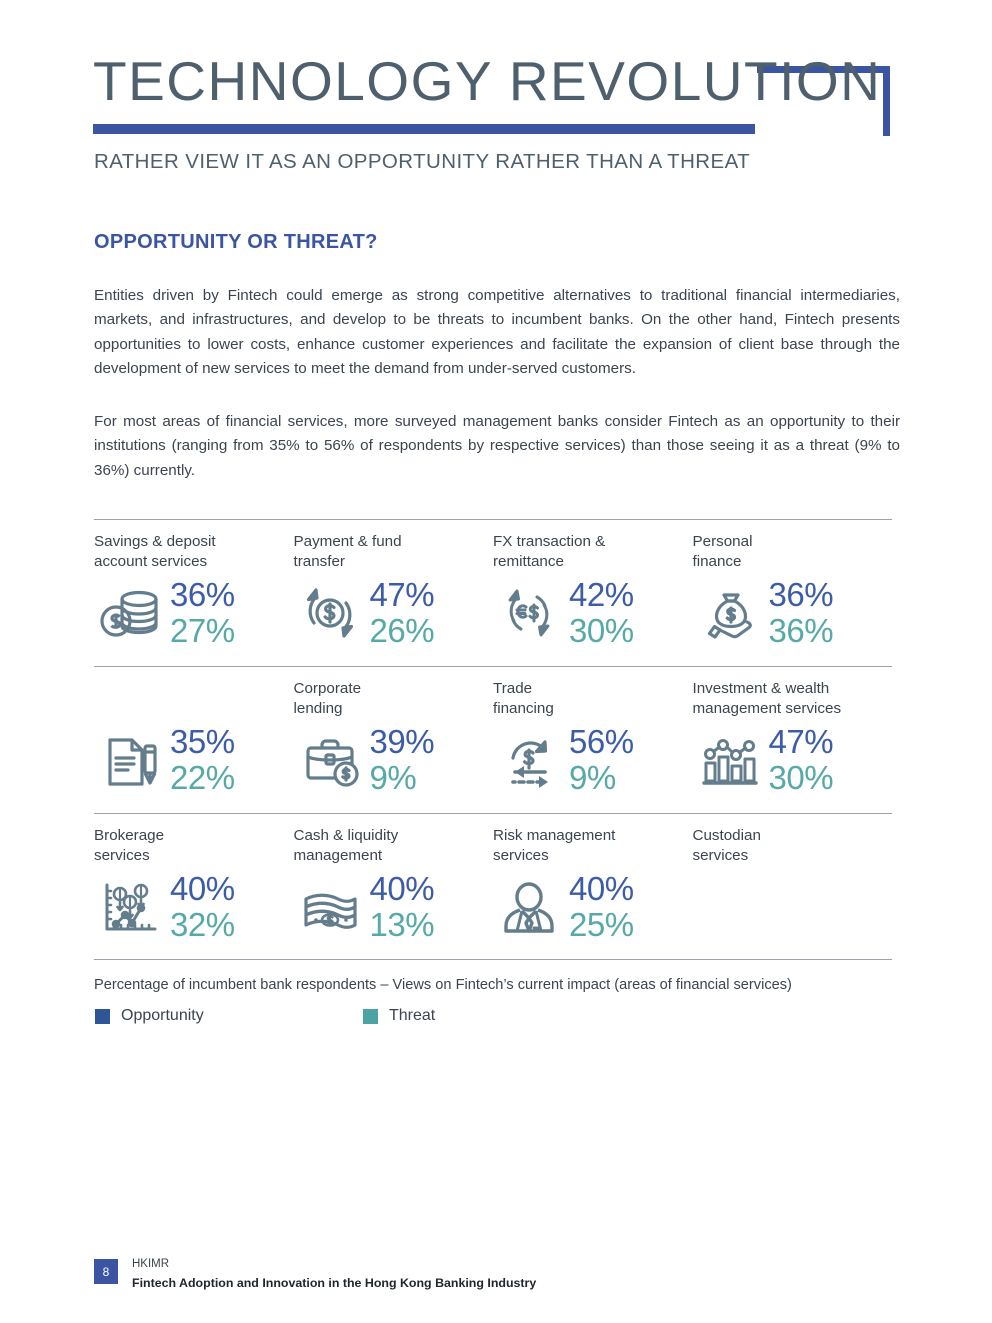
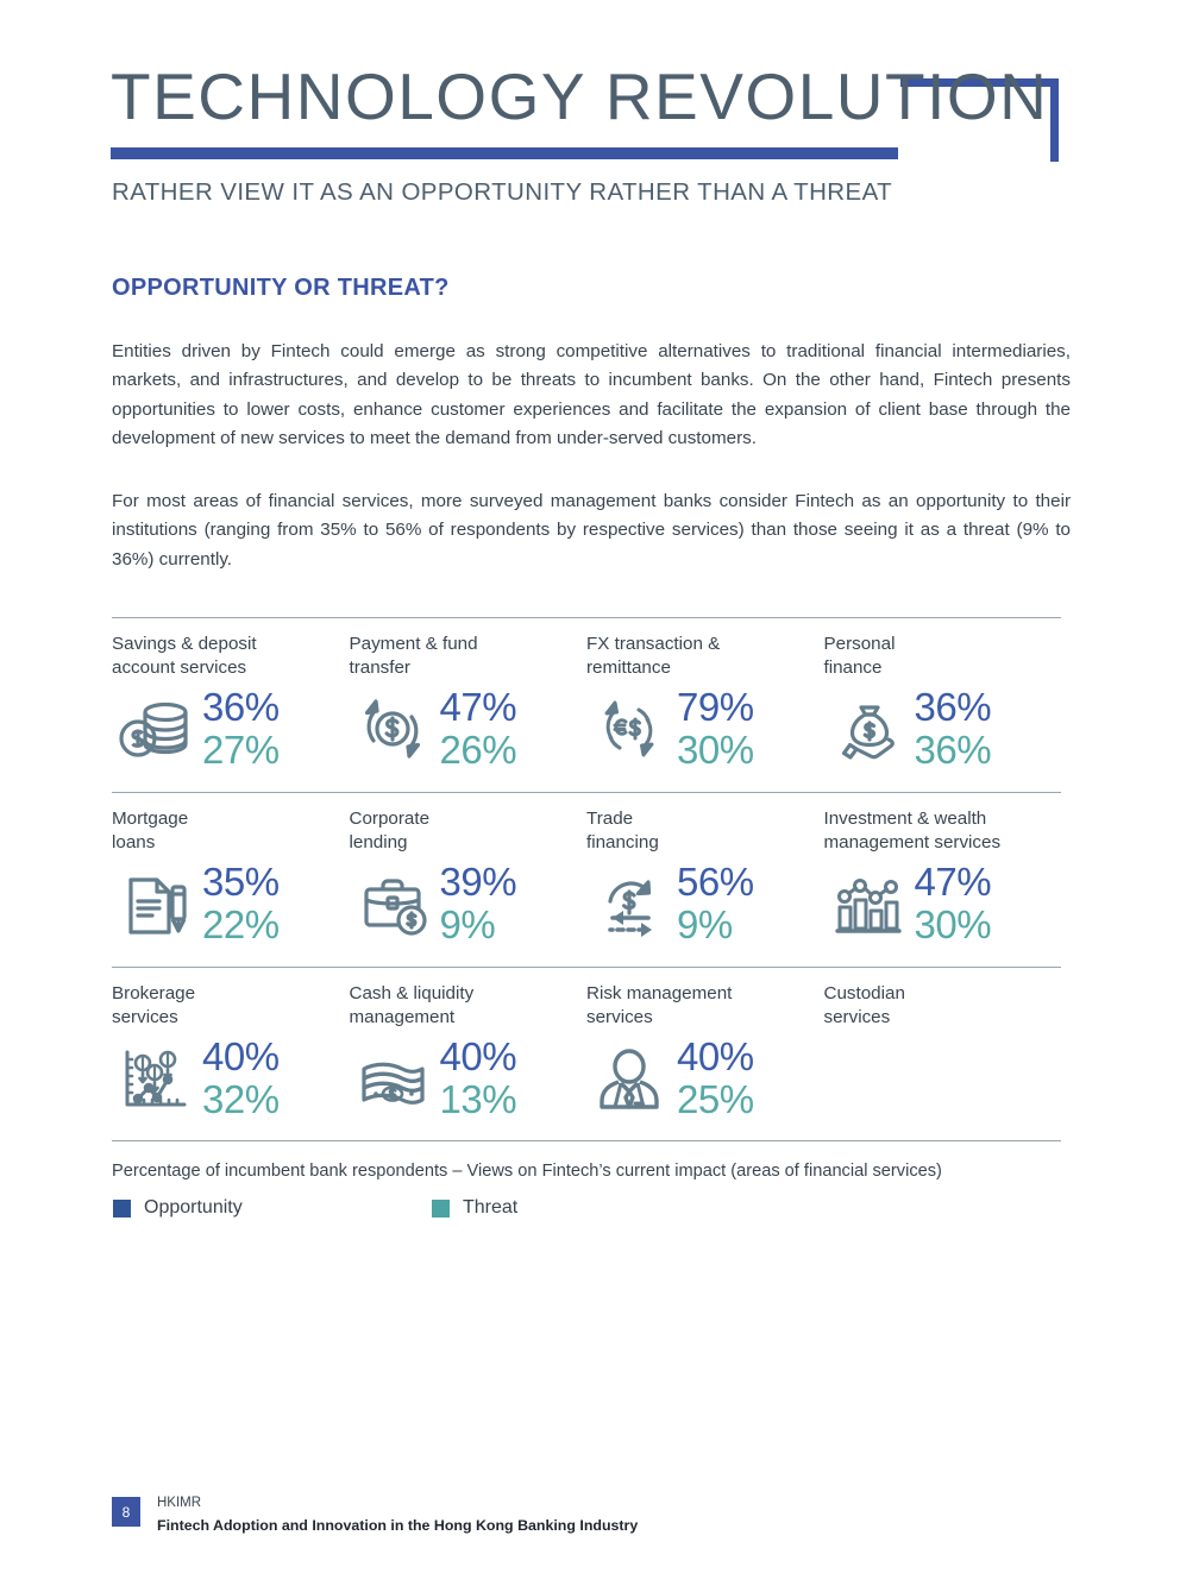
  TECHNOLOGY REVOLUTION
  RATHER VIEW IT AS AN OPPORTUNITY RATHER THAN A THREAT
  OPPORTUNITY OR THREAT?
  Entities driven by Fintech could emerge as strong competitive alternatives to traditional financial intermediaries, markets, and infrastructures, and develop to be threats to incumbent banks. On the other hand, Fintech presents opportunities to lower costs, enhance customer experiences and facilitate the expansion of client base through the development of new services to meet the demand from under-served customers.
  For most areas of financial services, more surveyed management banks consider Fintech as an opportunity to their institutions (ranging from 35% to 56% of respondents by respective services) than those seeing it as a threat (9% to 36%) currently.
  Savings & deposit
  account services
  36%
  27%
  Payment & fund
  transfer
  47%
  26%
  FX transaction &
  remittance
- 42%
+ 79%
  30%
  Personal
  finance
  36%
  36%
+ Mortgage
+ loans
  35%
  22%
  Corporate
  lending
  39%
  9%
  Trade
  financing
  56%
  9%
  Investment & wealth
  management services
  47%
  30%
  Brokerage
  services
  40%
  32%
  Cash & liquidity
  management
  40%
  13%
  Risk management
  services
  40%
  25%
  Custodian
  services
  Percentage of incumbent bank respondents – Views on Fintech’s current impact (areas of financial services)
  Opportunity
  Threat
  8
  HKIMR
  Fintech Adoption and Innovation in the Hong Kong Banking Industry
